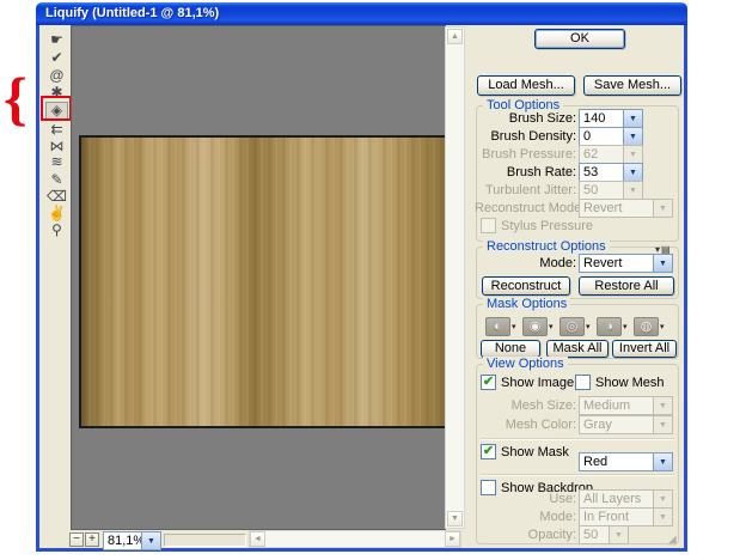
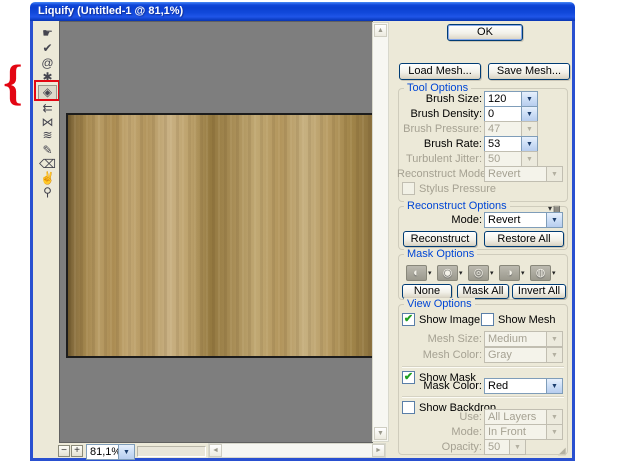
  Liquify (Untitled-1 @ 81,1%)
  ☛
  ✔
  @
  ✱
  ◈
  ⇇
  ⋈
  ≋
  ✎
  ⌫
  ✌
  ⚲
  {
  −
  +
  81,1%
  ◢
  OK
  Load Mesh...
  Save Mesh...
  Tool Options
  Brush Size:
- 140
+ 120
  Brush Density:
  0
  Brush Pressure:
- 62
+ 47
  Brush Rate:
  53
  Turbulent Jitter:
  50
  Reconstruct Mod
  Revert
  Stylus Pressure
  Reconstruct Options
  ▾▤
  Mode:
  Revert
  Reconstruct
  Restore All
  Mask Options
  ◐
  ◉
  ◎
  ◑
  ◍
  None
  Mask All
  Invert All
  View Options
  ✔
  Show Image
  Show Mesh
  Mesh Size:
  Medium
  Mesh Color:
  Gray
  ✔
  Show Mask
+ Mask Color:
  Red
  Show Backdrop
  Use:
  All Layers
  Mode:
  In Front
  Opacity:
  50
